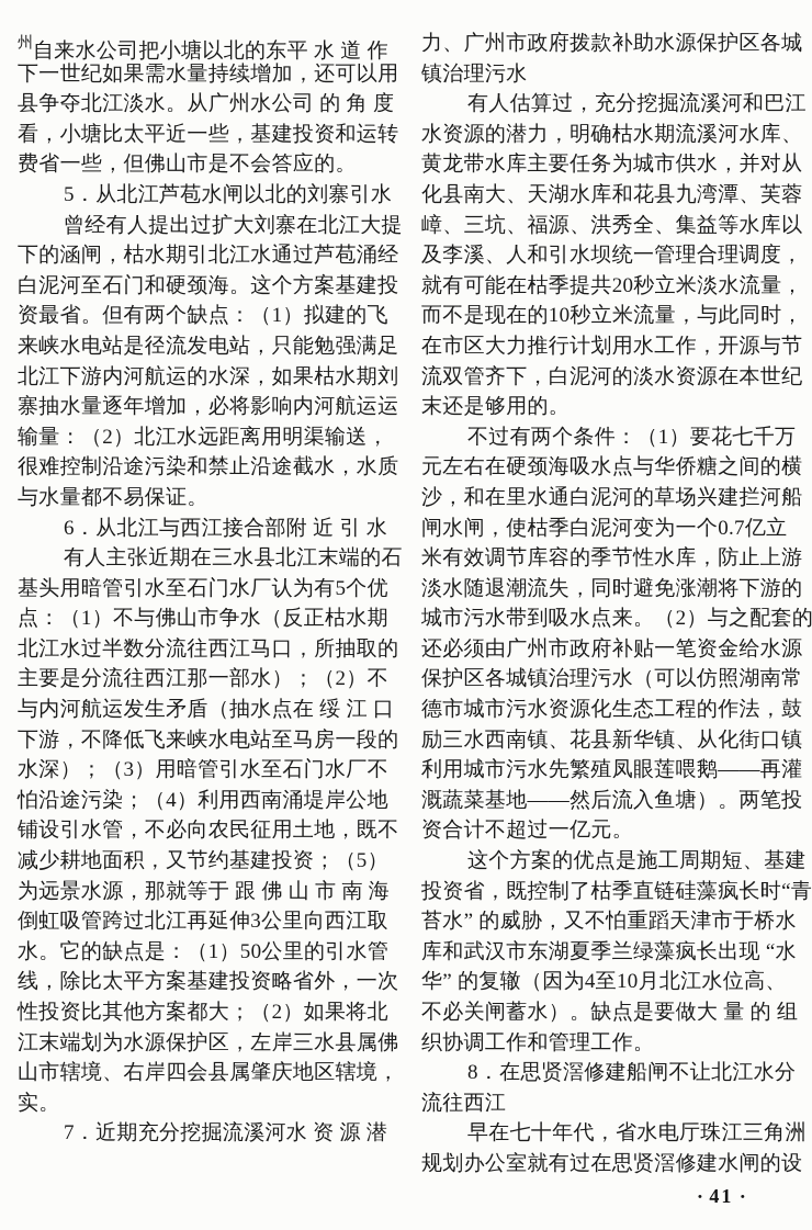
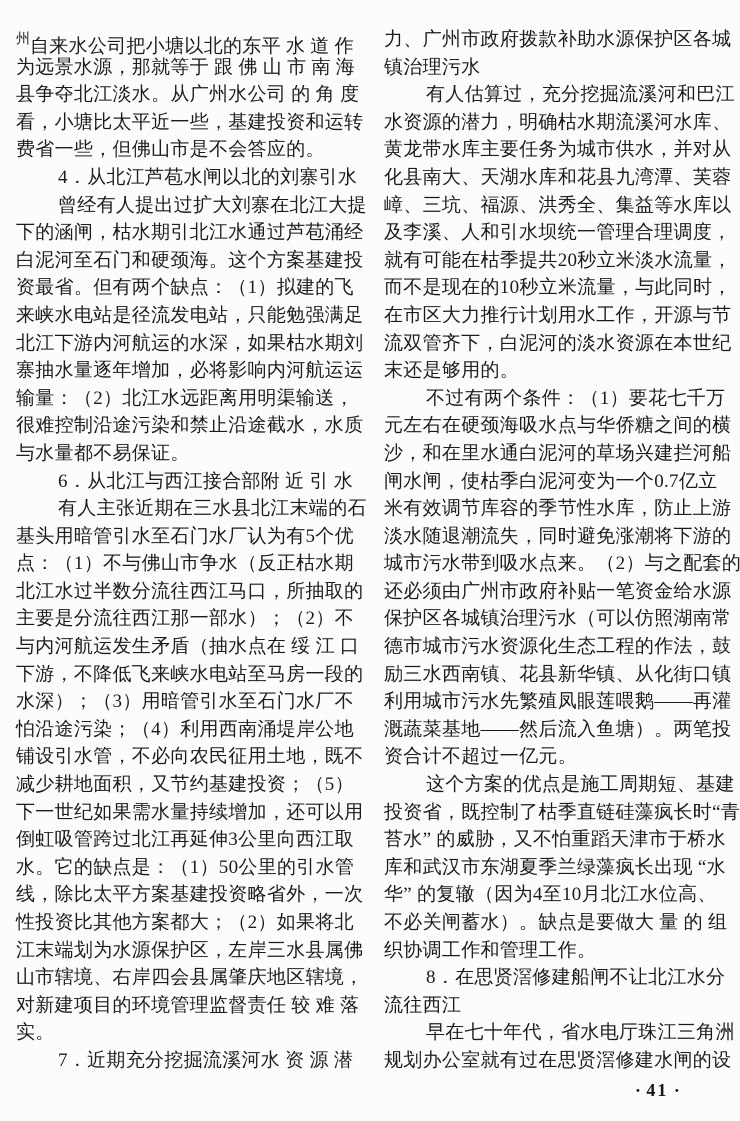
  州自来水公司把小塘以北的东平 水 道 作
- 下一世纪如果需水量持续增加，还可以用
+ 为远景水源，那就等于 跟 佛 山 市 南 海
  县争夺北江淡水。从广州水公司 的 角 度
  看，小塘比太平近一些，基建投资和运转
  费省一些，但佛山市是不会答应的。
- 5．从北江芦苞水闸以北的刘寨引水
+ 4．从北江芦苞水闸以北的刘寨引水
  曾经有人提出过扩大刘寨在北江大提
  下的涵闸，枯水期引北江水通过芦苞涌经
  白泥河至石门和硬颈海。这个方案基建投
  资最省。但有两个缺点：（1）拟建的飞
  来峡水电站是径流发电站，只能勉强满足
  北江下游内河航运的水深，如果枯水期刘
  寨抽水量逐年增加，必将影响内河航运运
  输量：（2）北江水远距离用明渠输送，
  很难控制沿途污染和禁止沿途截水，水质
  与水量都不易保证。
  6．从北江与西江接合部附 近 引 水
  有人主张近期在三水县北江末端的石
  基头用暗管引水至石门水厂认为有5个优
  点：（1）不与佛山市争水（反正枯水期
  北江水过半数分流往西江马口，所抽取的
  主要是分流往西江那一部水）；（2）不
  与内河航运发生矛盾（抽水点在 绥 江 口
  下游，不降低飞来峡水电站至马房一段的
  水深）；（3）用暗管引水至石门水厂不
  怕沿途污染；（4）利用西南涌堤岸公地
  铺设引水管，不必向农民征用土地，既不
  减少耕地面积，又节约基建投资；（5）
- 为远景水源，那就等于 跟 佛 山 市 南 海
+ 下一世纪如果需水量持续增加，还可以用
  倒虹吸管跨过北江再延伸3公里向西江取
  水。它的缺点是：（1）50公里的引水管
  线，除比太平方案基建投资略省外，一次
  性投资比其他方案都大；（2）如果将北
  江末端划为水源保护区，左岸三水县属佛
  山市辖境、右岸四会县属肇庆地区辖境，
+ 对新建项目的环境管理监督责任 较 难 落
  实。
  7．近期充分挖掘流溪河水 资 源 潜
  力、广州市政府拨款补助水源保护区各城
  镇治理污水
  有人估算过，充分挖掘流溪河和巴江
  水资源的潜力，明确枯水期流溪河水库、
  黄龙带水库主要任务为城市供水，并对从
  化县南大、天湖水库和花县九湾潭、芙蓉
  嶂、三坑、福源、洪秀全、集益等水库以
  及李溪、人和引水坝统一管理合理调度，
  就有可能在枯季提共20秒立米淡水流量，
  而不是现在的10秒立米流量，与此同时，
  在市区大力推行计划用水工作，开源与节
  流双管齐下，白泥河的淡水资源在本世纪
  末还是够用的。
  不过有两个条件：（1）要花七千万
  元左右在硬颈海吸水点与华侨糖之间的横
  沙，和在里水通白泥河的草场兴建拦河船
  闸水闸，使枯季白泥河变为一个0.7亿立
  米有效调节库容的季节性水库，防止上游
  淡水随退潮流失，同时避免涨潮将下游的
  城市污水带到吸水点来。（2）与之配套的
  还必须由广州市政府补贴一笔资金给水源
  保护区各城镇治理污水（可以仿照湖南常
  德市城市污水资源化生态工程的作法，鼓
  励三水西南镇、花县新华镇、从化街口镇
  利用城市污水先繁殖凤眼莲喂鹅——再灌
  溉蔬菜基地——然后流入鱼塘）。两笔投
  资合计不超过一亿元。
  这个方案的优点是施工周期短、基建
  投资省，既控制了枯季直链硅藻疯长时“青
  苔水” 的威胁，又不怕重蹈天津市于桥水
  库和武汉市东湖夏季兰绿藻疯长出现 “水
  华” 的复辙（因为4至10月北江水位高、
  不必关闸蓄水）。缺点是要做大 量 的 组
  织协调工作和管理工作。
  8．在思贤滘修建船闸不让北江水分
  流往西江
  早在七十年代，省水电厅珠江三角洲
  规划办公室就有过在思贤滘修建水闸的设
  • 41 •
